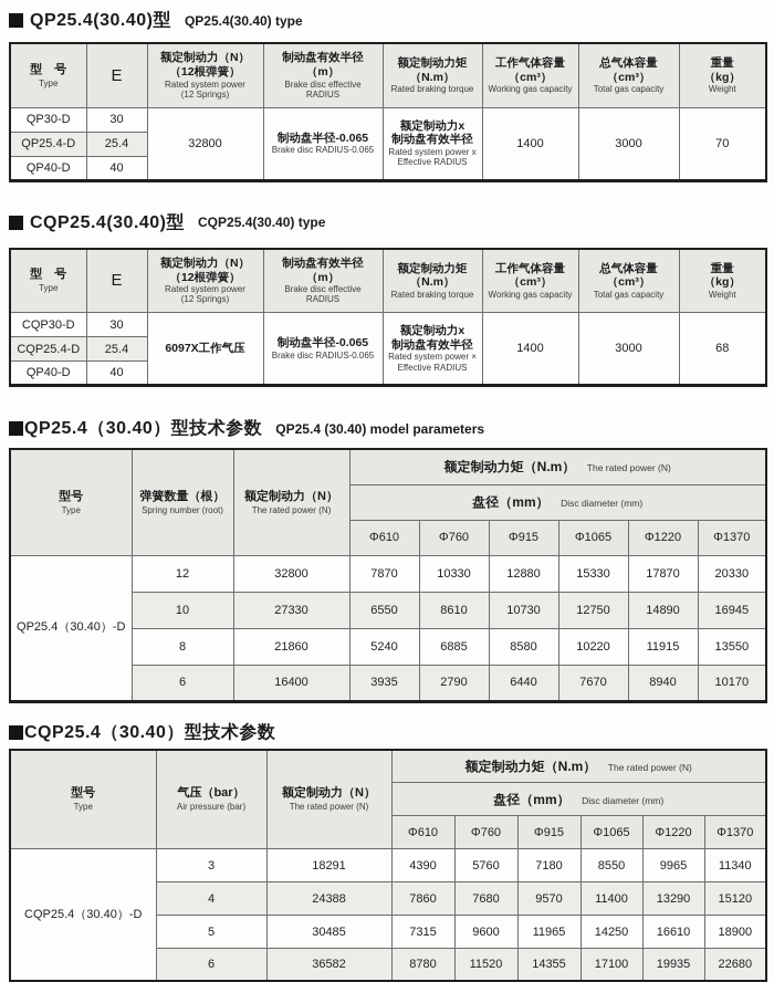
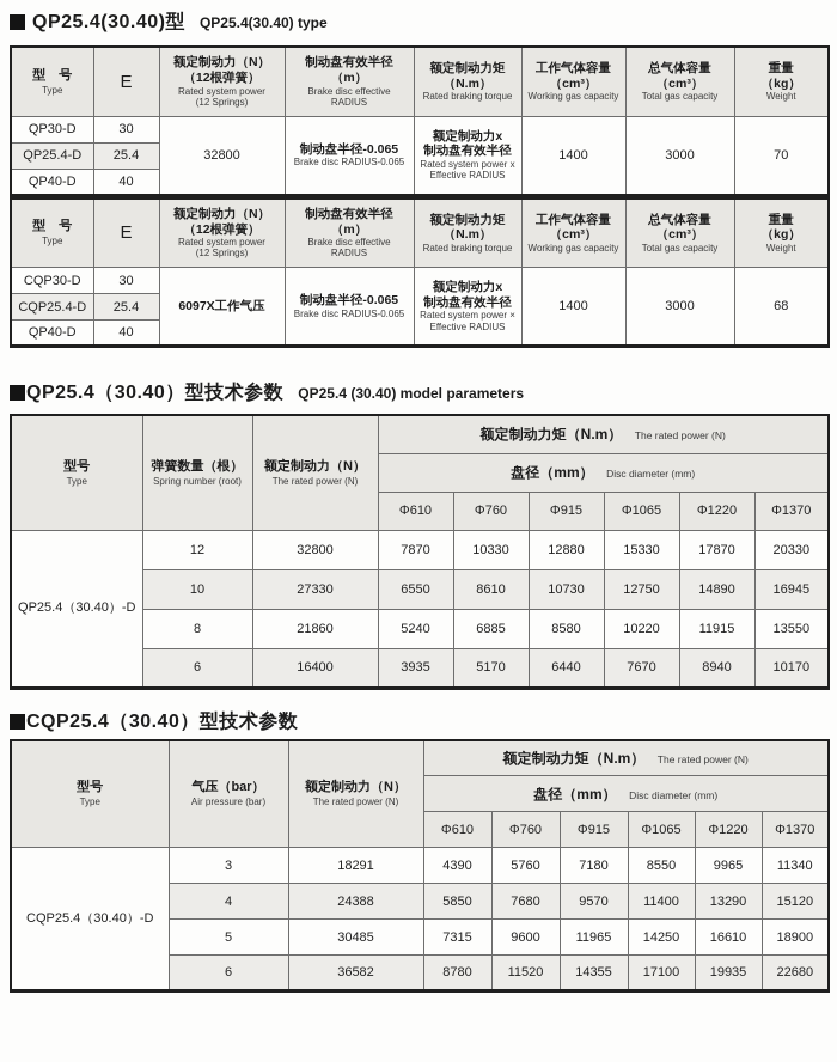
  QP25.4(30.40)型
  QP25.4(30.40) type
  型 号 Type	E	额定制动力（N） （12根弹簧） Rated system power (12 Springs)	制动盘有效半径 （m） Brake disc effective RADIUS	额定制动力矩 （N.m） Rated braking torque	工作气体容量 （cm³） Working gas capacity	总气体容量 （cm³） Total gas capacity	重量 （kg） Weight
  QP30-D	30	32800	制动盘半径-0.065 Brake disc RADIUS-0.065	额定制动力x 制动盘有效半径 Rated system power x Effective RADIUS	1400	3000	70
  QP25.4-D	25.4
  QP40-D	40
- CQP25.4(30.40)型
- CQP25.4(30.40) type
  型 号 Type	E	额定制动力（N） （12根弹簧） Rated system power (12 Springs)	制动盘有效半径 （m） Brake disc effective RADIUS	额定制动力矩 （N.m） Rated braking torque	工作气体容量 （cm³） Working gas capacity	总气体容量 （cm³） Total gas capacity	重量 （kg） Weight
  CQP30-D	30	6097X工作气压	制动盘半径-0.065 Brake disc RADIUS-0.065	额定制动力x 制动盘有效半径 Rated system power × Effective RADIUS	1400	3000	68
  CQP25.4-D	25.4
  QP40-D	40
  QP25.4（30.40）型技术参数
  QP25.4 (30.40) model parameters
  型号 Type	弹簧数量（根） Spring number (root)	额定制动力（N） The rated power (N)	额定制动力矩（N.m） The rated power (N)
  盘径（mm） Disc diameter (mm)
  Φ610	Φ760	Φ915	Φ1065	Φ1220	Φ1370
  QP25.4（30.40）-D	12	32800	7870	10330	12880	15330	17870	20330
  10	27330	6550	8610	10730	12750	14890	16945
  8	21860	5240	6885	8580	10220	11915	13550
- 6	16400	3935	2790	6440	7670	8940	10170
+ 6	16400	3935	5170	6440	7670	8940	10170
  CQP25.4（30.40）型技术参数
  型号 Type	气压（bar） Air pressure (bar)	额定制动力（N） The rated power (N)	额定制动力矩（N.m） The rated power (N)
  盘径（mm） Disc diameter (mm)
  Φ610	Φ760	Φ915	Φ1065	Φ1220	Φ1370
  CQP25.4（30.40）-D	3	18291	4390	5760	7180	8550	9965	11340
- 4	24388	7860	7680	9570	11400	13290	15120
+ 4	24388	5850	7680	9570	11400	13290	15120
  5	30485	7315	9600	11965	14250	16610	18900
  6	36582	8780	11520	14355	17100	19935	22680
